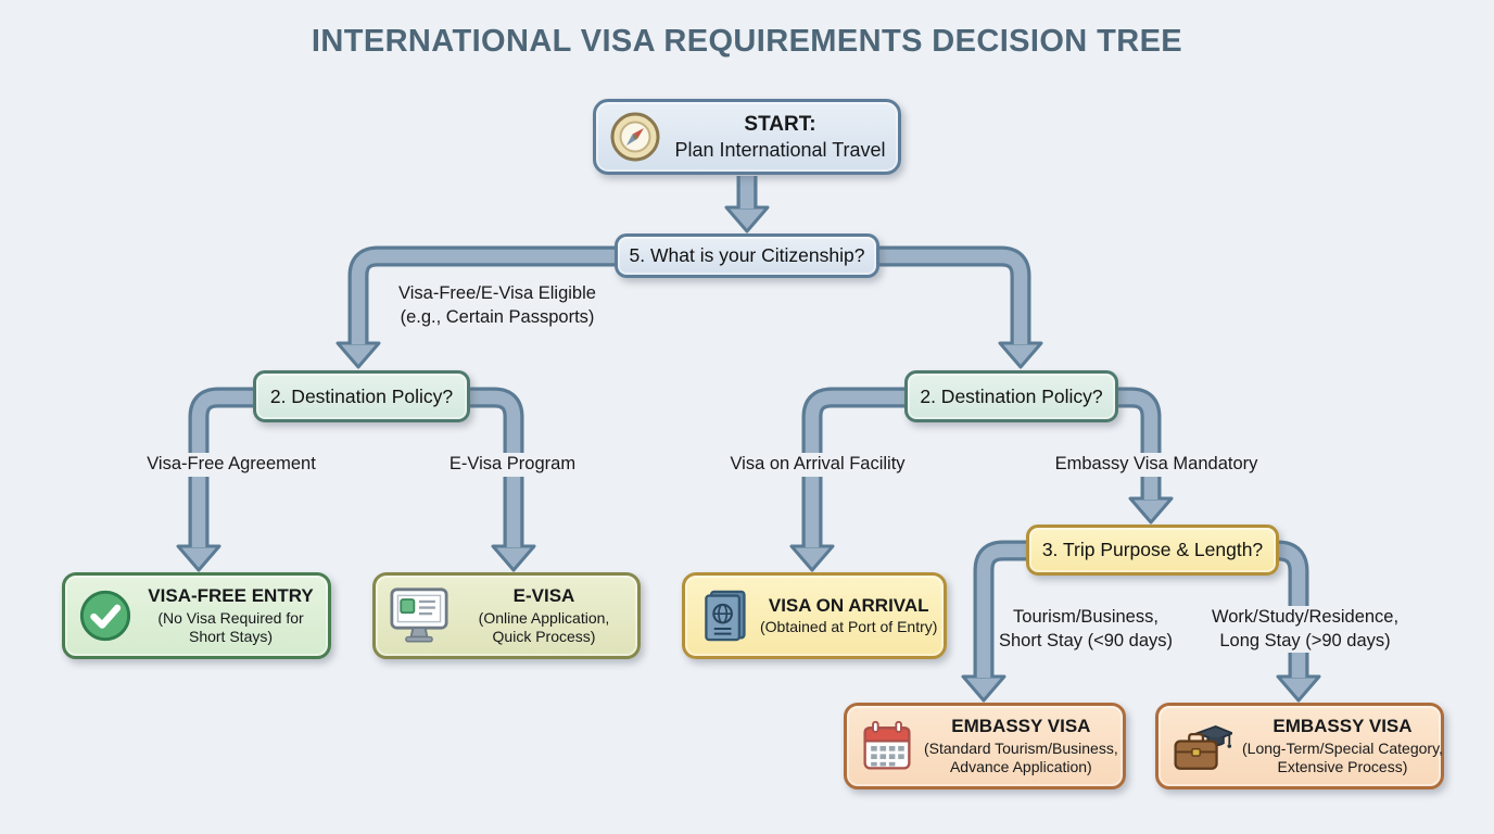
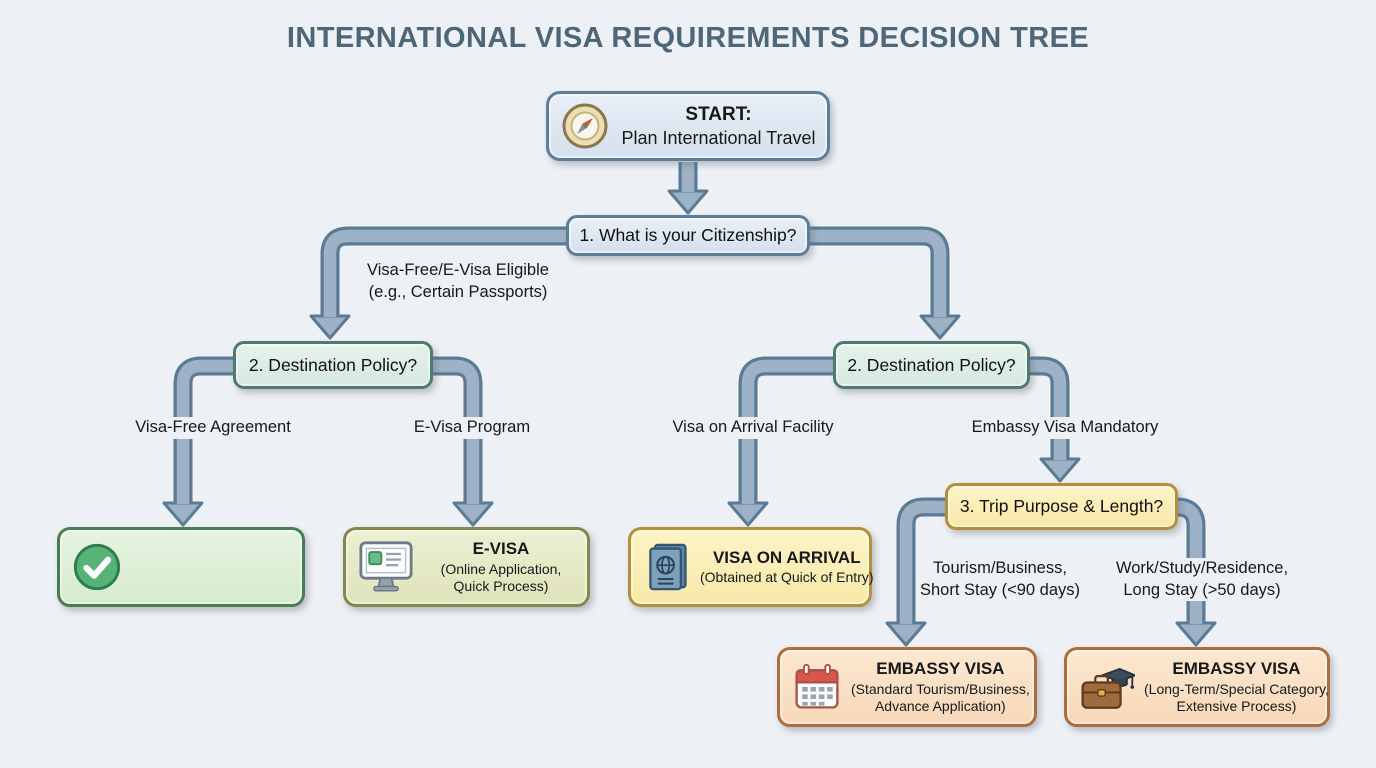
  INTERNATIONAL VISA REQUIREMENTS DECISION TREE
  Visa-Free/E-Visa Eligible
  (e.g., Certain Passports)
  Visa-Free Agreement
  E-Visa Program
  Visa on Arrival Facility
  Embassy Visa Mandatory
  Tourism/Business,
  Short Stay (<90 days)
  Work/Study/Residence,
- Long Stay (>90 days)
+ Long Stay (>50 days)
  START:
  Plan International Travel
- 5. What is your Citizenship?
+ 1. What is your Citizenship?
  2. Destination Policy?
  2. Destination Policy?
  3. Trip Purpose & Length?
- VISA-FREE ENTRY
- (No Visa Required for
- Short Stays)
  E-VISA
  (Online Application,
  Quick Process)
  VISA ON ARRIVAL
- (Obtained at Port of Entry)
+ (Obtained at Quick of Entry)
  EMBASSY VISA
  (Standard Tourism/Business,
  Advance Application)
  EMBASSY VISA
  (Long-Term/Special Category,
  Extensive Process)
